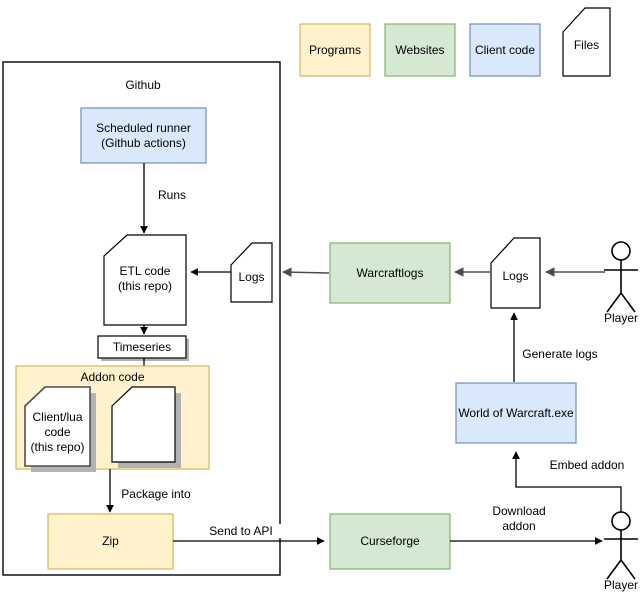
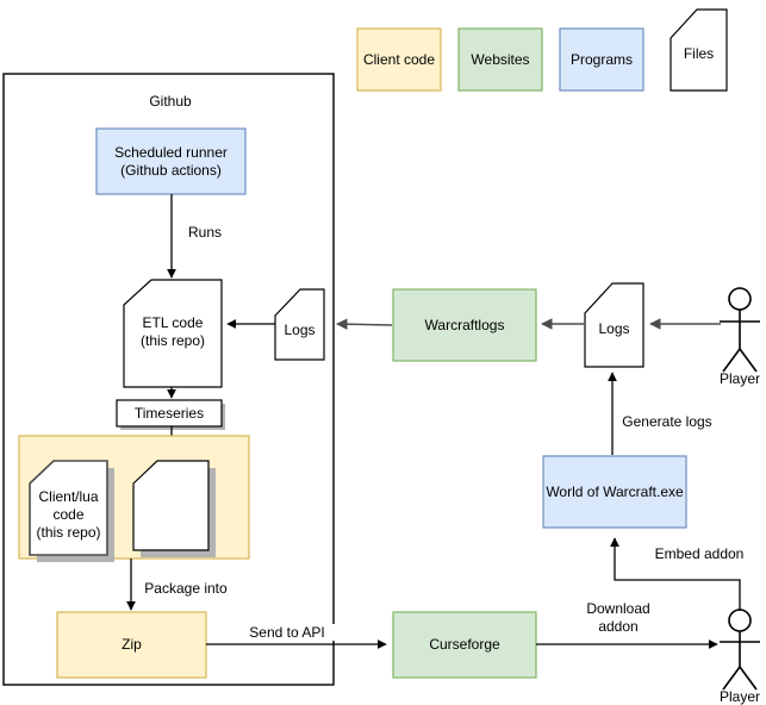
- Programs
+ Client code
  Websites
- Client code
+ Programs
  Files
  Github
  Scheduled runner
  (Github actions)
  ETL code
  (this repo)
  Timeseries
- Addon code
  Client/lua
  code
  (this repo)
  Zip
  Logs
  Logs
  Warcraftlogs
  Curseforge
  World of Warcraft.exe
  Player
  Player
  Runs
  Package into
  Send to API
  Generate logs
  Embed addon
  Download
  addon
